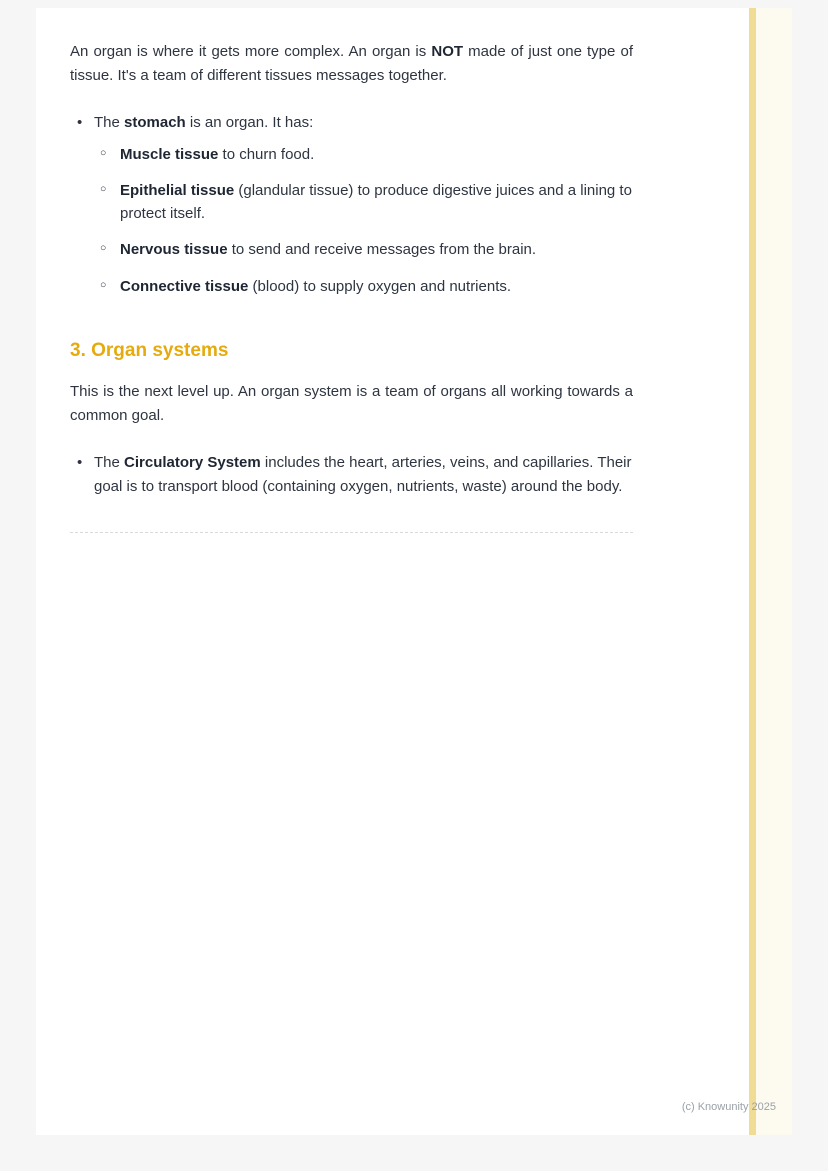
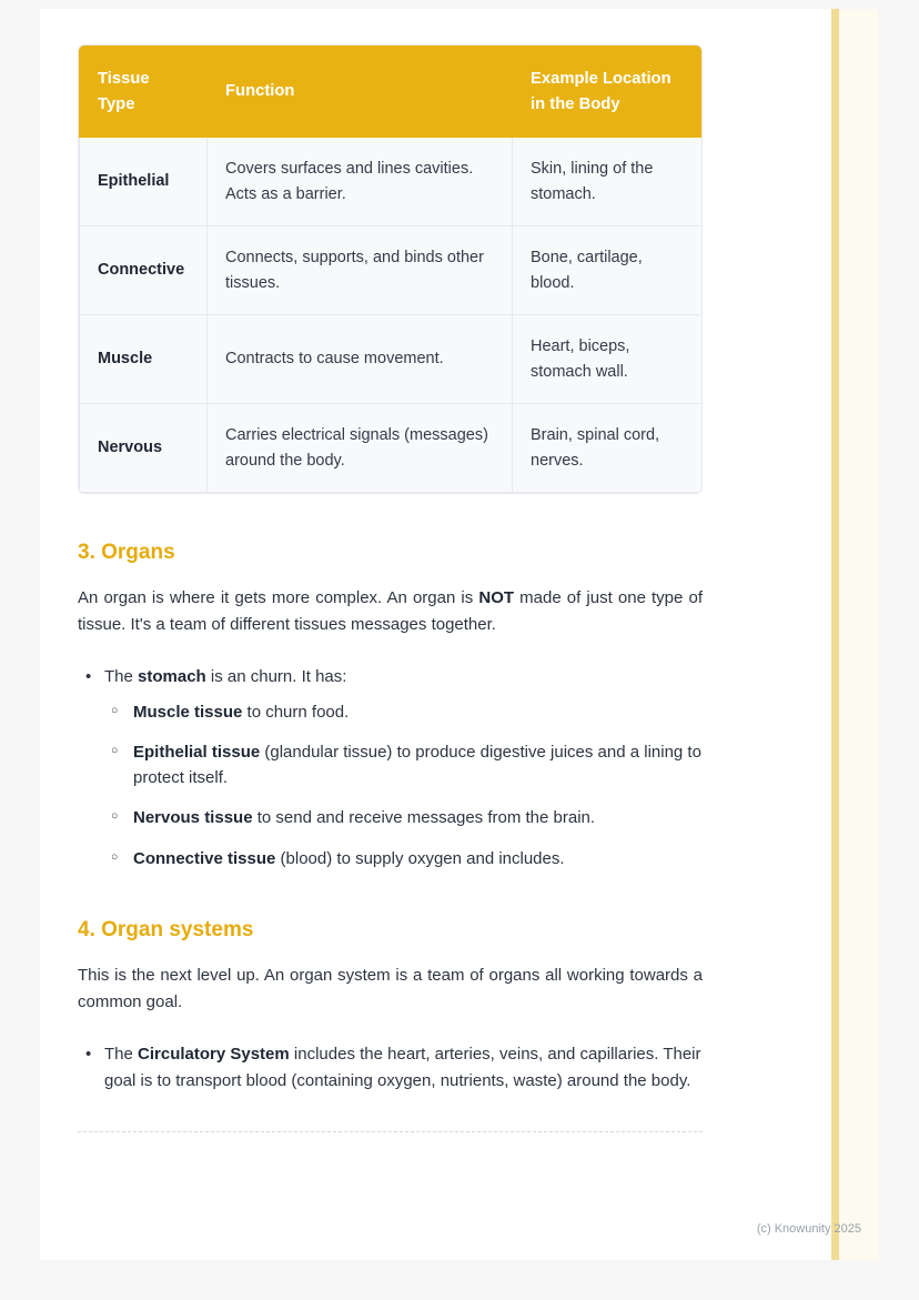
+ Tissue Type	Function	Example Location in the Body
+ Epithelial	Covers surfaces and lines cavities. Acts as a barrier.	Skin, lining of the stomach.
+ Connective	Connects, supports, and binds other tissues.	Bone, cartilage, blood.
+ Muscle	Contracts to cause movement.	Heart, biceps, stomach wall.
+ Nervous	Carries electrical signals (messages) around the body.	Brain, spinal cord, nerves.
+ 3. Organs
  An organ is where it gets more complex. An organ is NOT made of just one type of tissue. It's a team of different tissues messages together.
- The stomach is an organ. It has:
+ The stomach is an churn. It has:
  Muscle tissue to churn food.
  Epithelial tissue (glandular tissue) to produce digestive juices and a lining to protect itself.
  Nervous tissue to send and receive messages from the brain.
- Connective tissue (blood) to supply oxygen and nutrients.
+ Connective tissue (blood) to supply oxygen and includes.
- 3. Organ systems
+ 4. Organ systems
  This is the next level up. An organ system is a team of organs all working towards a common goal.
  The Circulatory System includes the heart, arteries, veins, and capillaries. Their goal is to transport blood (containing oxygen, nutrients, waste) around the body.
  (c) Knowunity 2025
